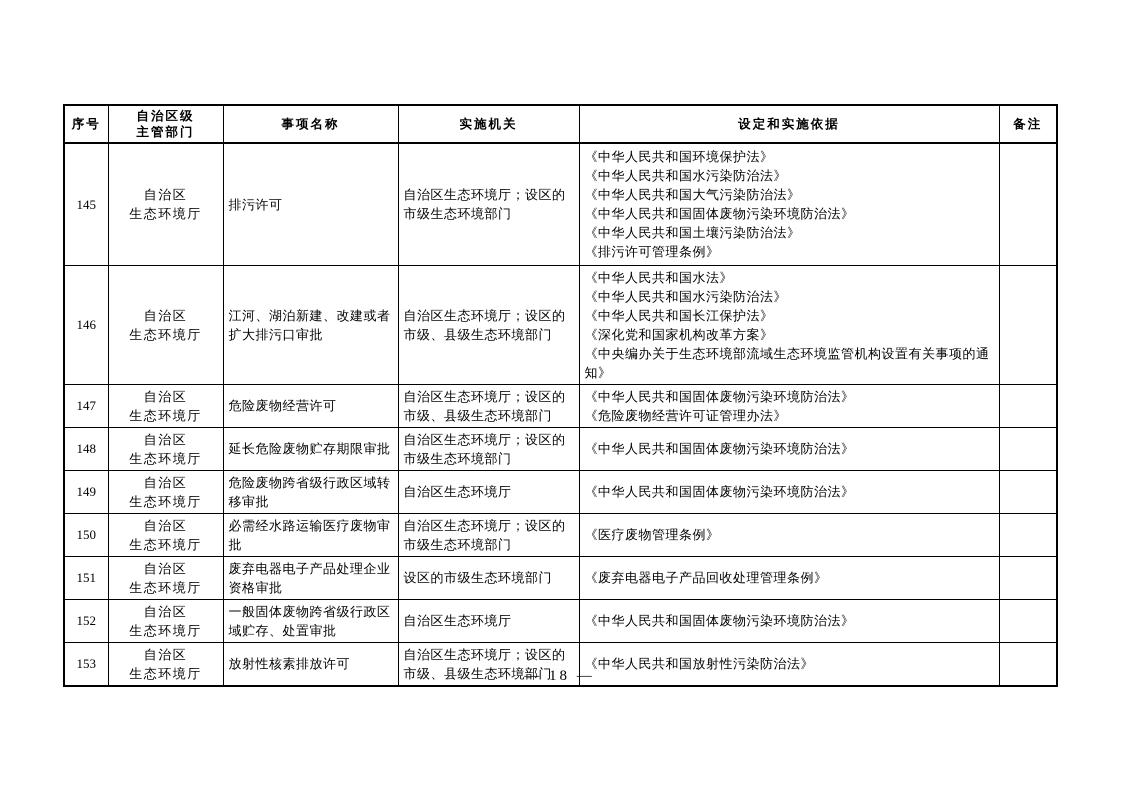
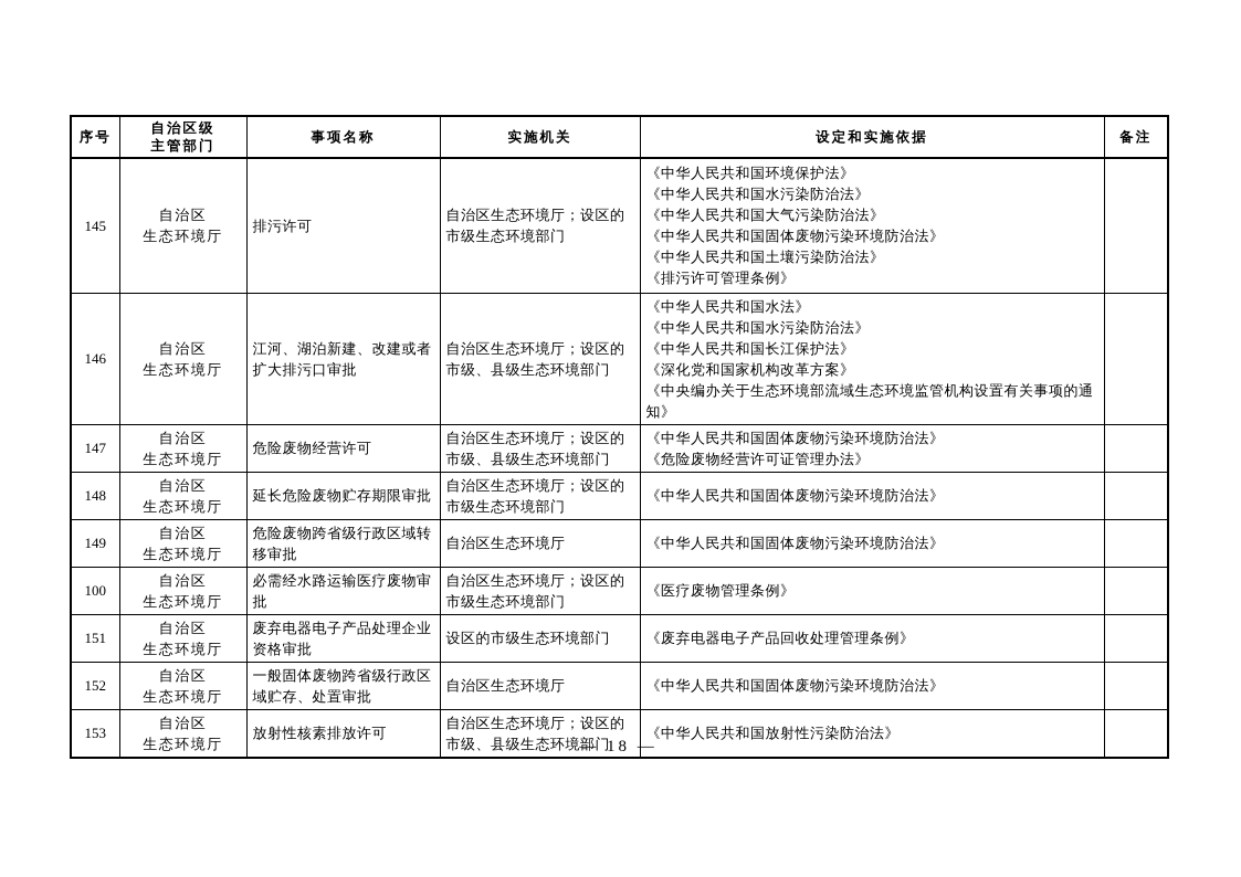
  序号	自治区级 主管部门	事项名称	实施机关	设定和实施依据	备注
  145	自治区 生态环境厅	排污许可	自治区生态环境厅；设区的市级生态环境部门	《中华人民共和国环境保护法》 《中华人民共和国水污染防治法》 《中华人民共和国大气污染防治法》 《中华人民共和国固体废物污染环境防治法》 《中华人民共和国土壤污染防治法》 《排污许可管理条例》
  146	自治区 生态环境厅	江河、湖泊新建、改建或者扩大排污口审批	自治区生态环境厅；设区的市级、县级生态环境部门	《中华人民共和国水法》 《中华人民共和国水污染防治法》 《中华人民共和国长江保护法》 《深化党和国家机构改革方案》 《中央编办关于生态环境部流域生态环境监管机构设置有关事项的通知》
  147	自治区 生态环境厅	危险废物经营许可	自治区生态环境厅；设区的市级、县级生态环境部门	《中华人民共和国固体废物污染环境防治法》 《危险废物经营许可证管理办法》
  148	自治区 生态环境厅	延长危险废物贮存期限审批	自治区生态环境厅；设区的市级生态环境部门	《中华人民共和国固体废物污染环境防治法》
  149	自治区 生态环境厅	危险废物跨省级行政区域转移审批	自治区生态环境厅	《中华人民共和国固体废物污染环境防治法》
- 150	自治区 生态环境厅	必需经水路运输医疗废物审批	自治区生态环境厅；设区的市级生态环境部门	《医疗废物管理条例》
+ 100	自治区 生态环境厅	必需经水路运输医疗废物审批	自治区生态环境厅；设区的市级生态环境部门	《医疗废物管理条例》
  151	自治区 生态环境厅	废弃电器电子产品处理企业资格审批	设区的市级生态环境部门	《废弃电器电子产品回收处理管理条例》
  152	自治区 生态环境厅	一般固体废物跨省级行政区域贮存、处置审批	自治区生态环境厅	《中华人民共和国固体废物污染环境防治法》
  153	自治区 生态环境厅	放射性核素排放许可	自治区生态环境厅；设区的市级、县级生态环境部门	《中华人民共和国放射性污染防治法》
  — 18 —
